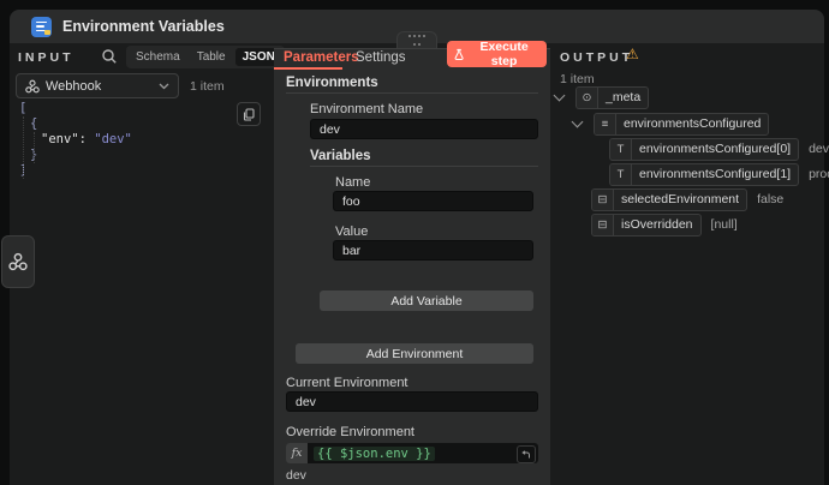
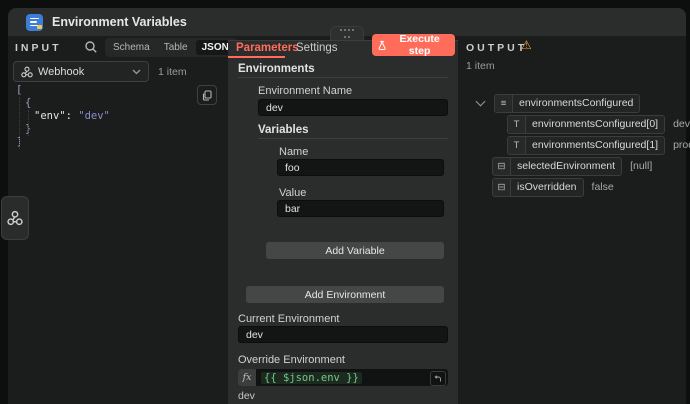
  Environment Variables
  INPUT
  Schema
  Table
  JSON
  Webhook
  1 item
  [
  {
  "env": "dev"
  }
  ]
  Parameters
  Settings
  Execute step
  Environments
  Environment Name
  dev
  Variables
  Name
  foo
  Value
  bar
  Add Variable
  Add Environment
  Current Environment
  dev
  Override Environment
  fx
  {{ $json.env }}
  dev
  OUTPUT
  ⚠
  1 item
- ⊙
- _meta
  ≡
  environmentsConfigured
  T
  environmentsConfigured[0]
  dev
  T
  environmentsConfigured[1]
  pro
  ⊟
  selectedEnvironment
- false
+ [null]
  ⊟
  isOverridden
- [null]
+ false
